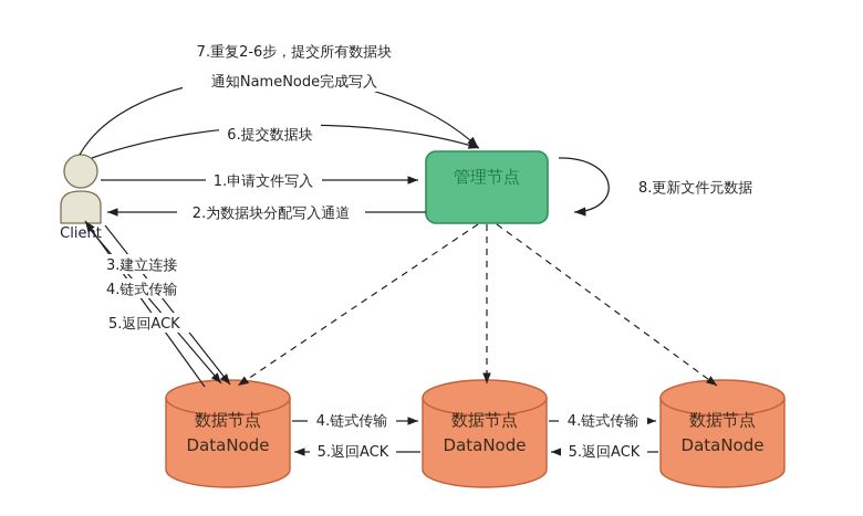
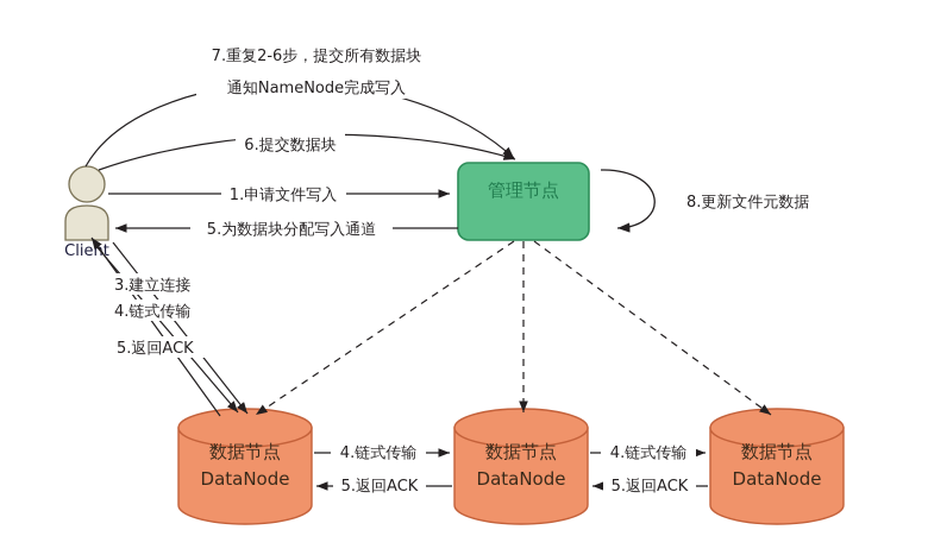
  Client
  管理节点
  数据节点
  DataNode
  数据节点
  DataNode
  数据节点
  DataNode
  7.重复2-6步，提交所有数据块
  通知NameNode完成写入
  6.提交数据块
  1.申请文件写入
- 2.为数据块分配写入通道
+ 5.为数据块分配写入通道
  8.更新文件元数据
  3.建立连接
  4.链式传输
  5.返回ACK
  4.链式传输
  5.返回ACK
  4.链式传输
  5.返回ACK
